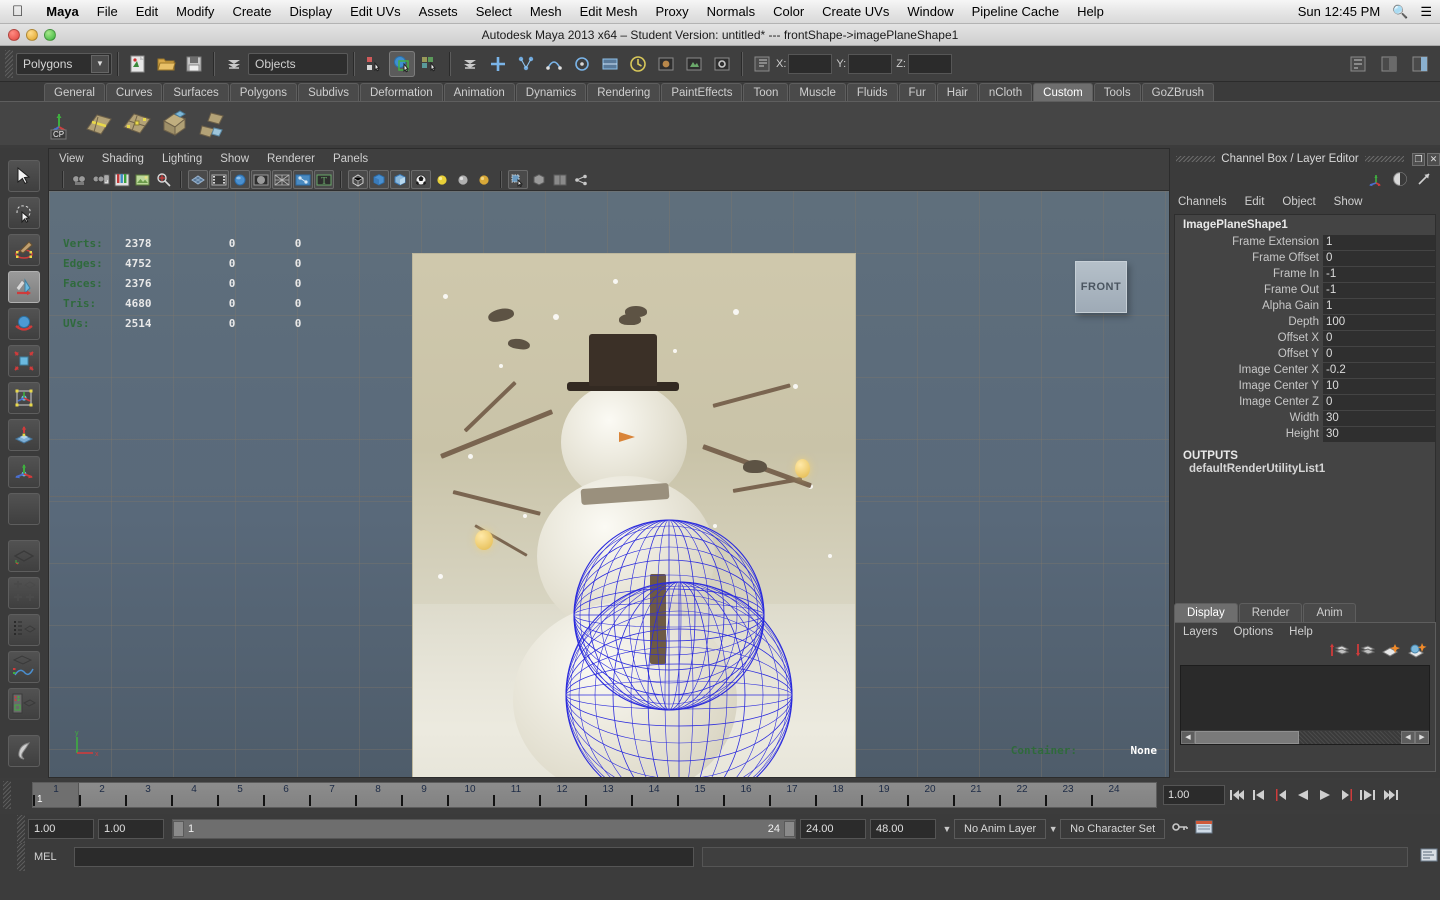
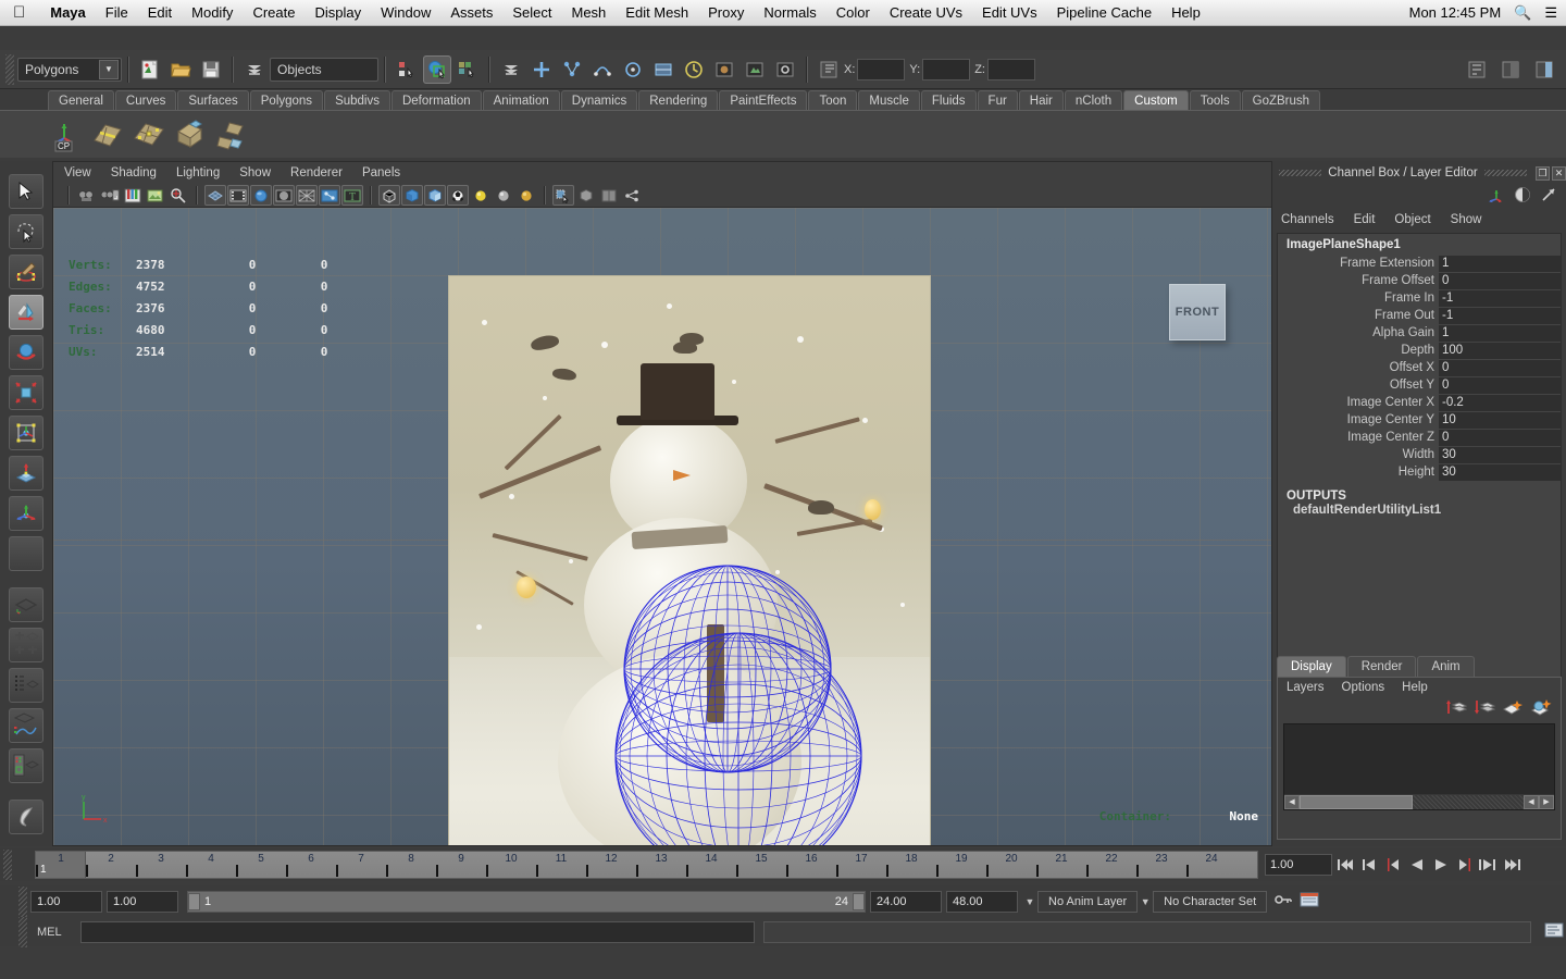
  
  Maya
  File
  Edit
  Modify
  Create
  Display
- Edit UVs
+ Window
  Assets
  Select
  Mesh
  Edit Mesh
  Proxy
  Normals
  Color
  Create UVs
- Window
+ Edit UVs
  Pipeline Cache
  Help
- Sun 12:45 PM
+ Mon 12:45 PM
  🔍
  ☰
- Autodesk Maya 2013 x64 – Student Version: untitled* --- frontShape->imagePlaneShape1
  Polygons
  ▼
  Objects
  X:
  Y:
  Z:
  General
  Curves
  Surfaces
  Polygons
  Subdivs
  Deformation
  Animation
  Dynamics
  Rendering
  PaintEffects
  Toon
  Muscle
  Fluids
  Fur
  Hair
  nCloth
  Custom
  Tools
  GoZBrush
  CP
  View
  Shading
  Lighting
  Show
  Renderer
  Panels
  T
  Verts:
  2378
  0
  0
  Edges:
  4752
  0
  0
  Faces:
  2376
  0
  0
  Tris:
  4680
  0
  0
  UVs:
  2514
  0
  0
  FRONT
  Container:
  None
  Channel Box / Layer Editor
  ❐
  ✕
  Channels
  Edit
  Object
  Show
  ImagePlaneShape1
  Frame Extension
  1
  Frame Offset
  0
  Frame In
  -1
  Frame Out
  -1
  Alpha Gain
  1
  Depth
  100
  Offset X
  0
  Offset Y
  0
  Image Center X
  -0.2
  Image Center Y
  10
  Image Center Z
  0
  Width
  30
  Height
  30
  OUTPUTS
  defaultRenderUtilityList1
  Display
  Render
  Anim
  Layers
  Options
  Help
  1
  1
  2
  3
  4
  5
  6
  7
  8
  9
  10
  11
  12
  13
  14
  15
  16
  17
  18
  19
  20
  21
  22
  23
  24
  1.00
  1.00
  1.00
  1
  24
  24.00
  48.00
  ▼
  No Anim Layer
  ▼
  No Character Set
  MEL
